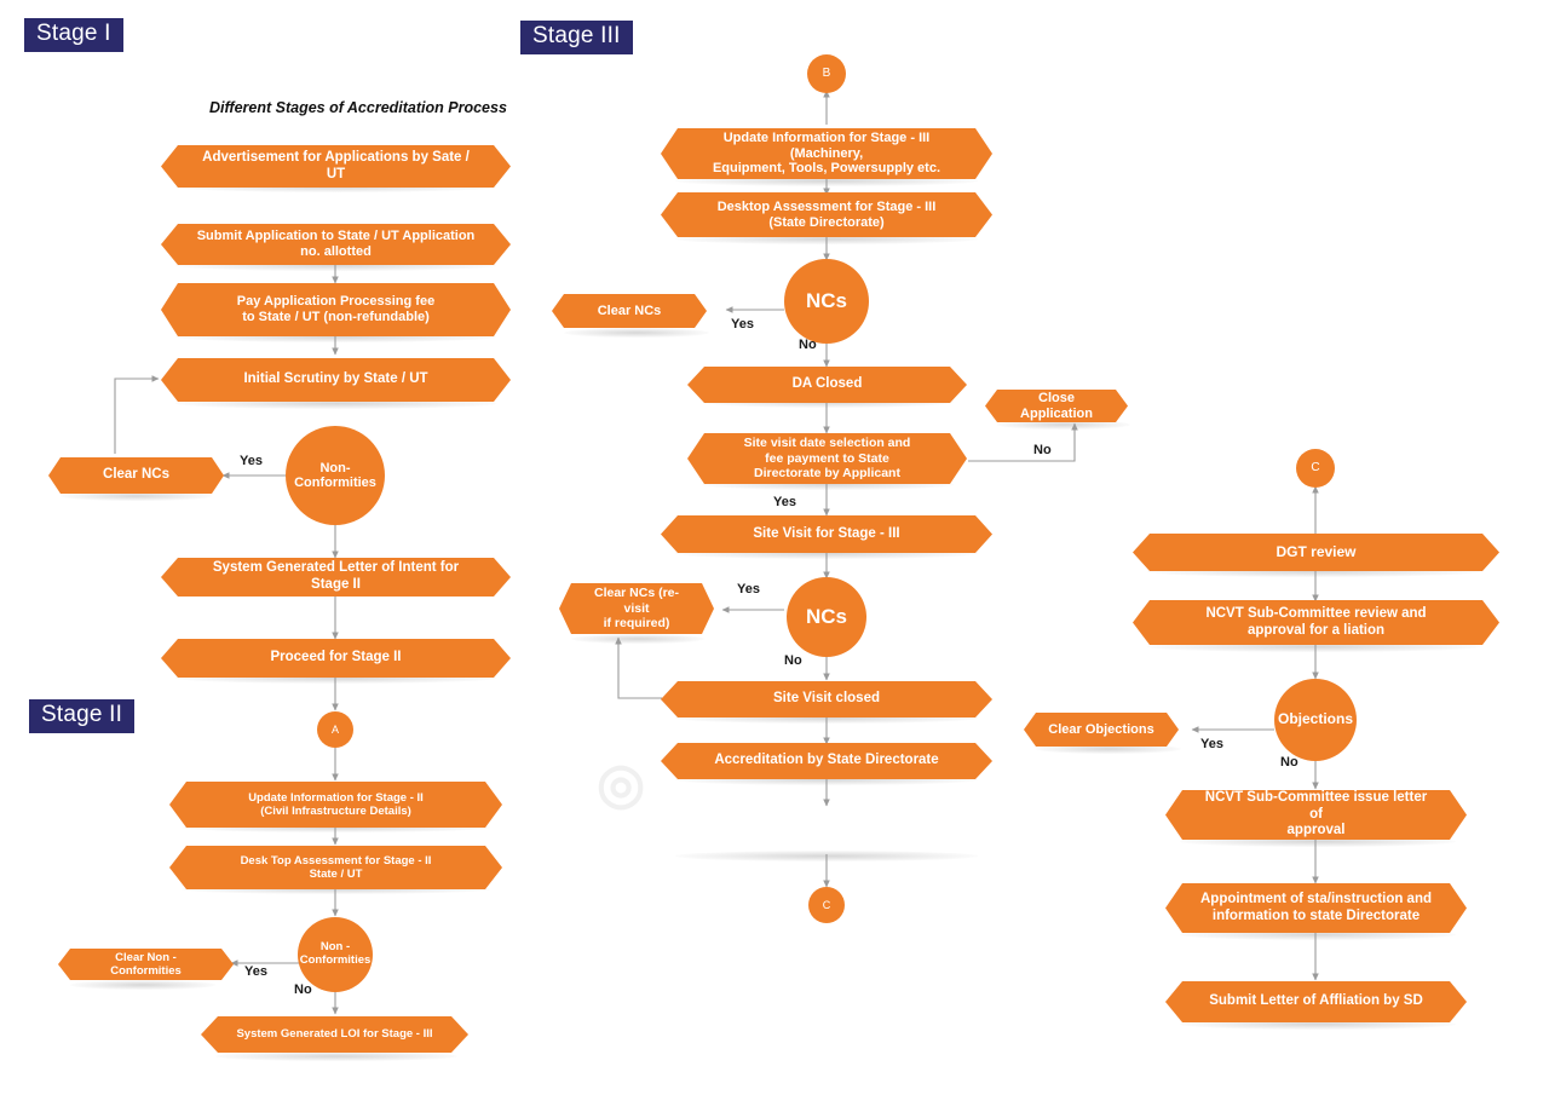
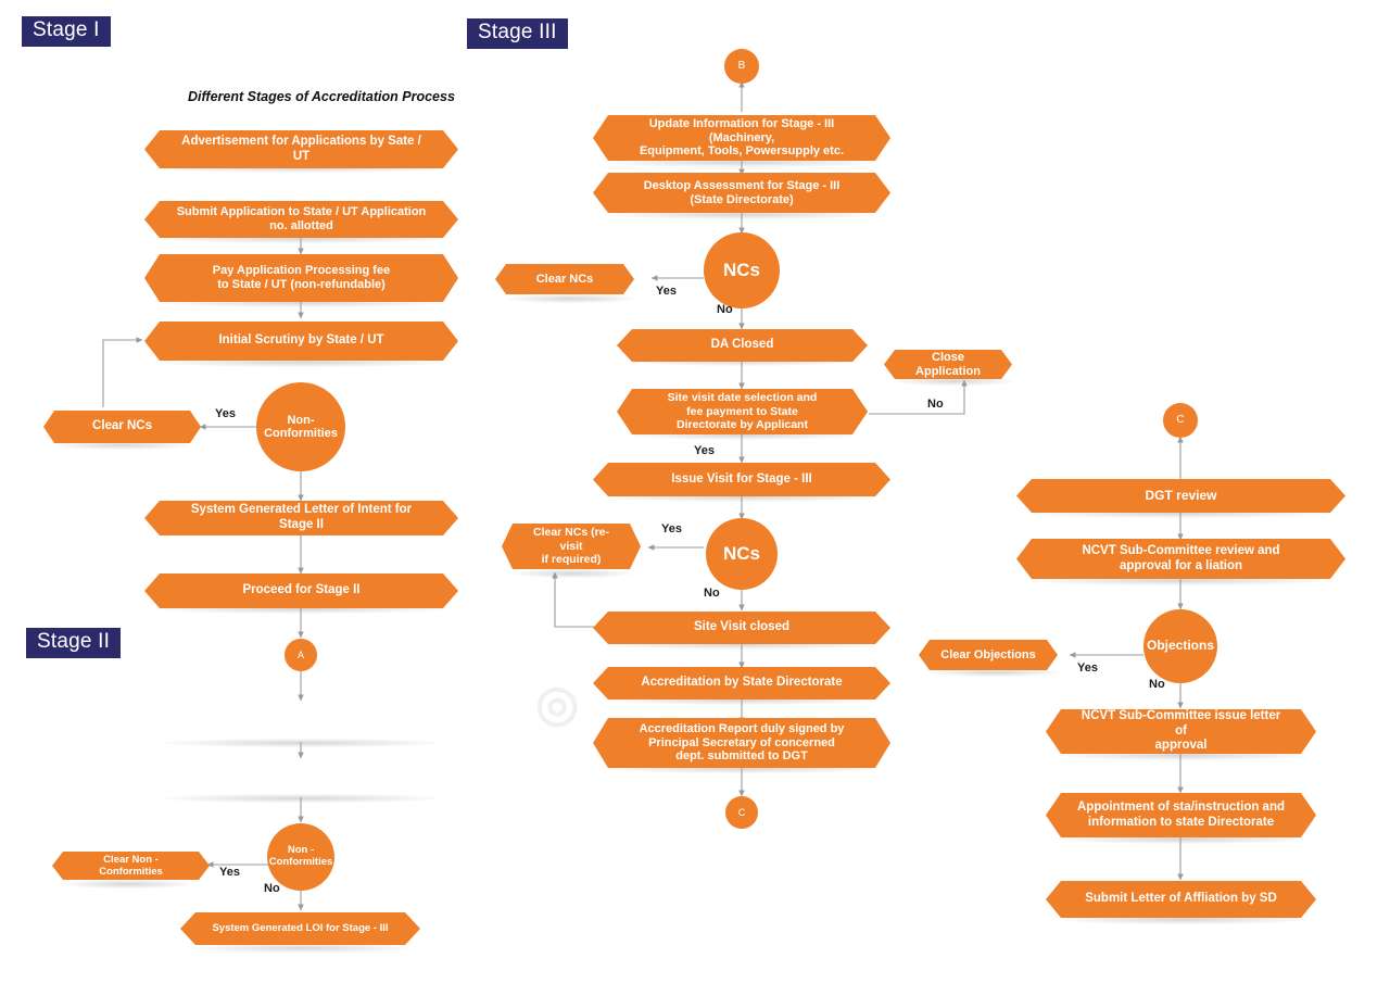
  Stage I
  Stage II
  Stage III
  Different Stages of Accreditation Process
  Advertisement for Applications by Sate / UT
  Submit Application to State / UT Application no. allotted
  Pay Application Processing fee
  to State / UT (non-refundable)
  Initial Scrutiny by State / UT
  Clear NCs
  Non-Conformities
  Yes
  System Generated Letter of Intent for Stage II
  Proceed for Stage II
  A
- Update Information for Stage - II
- (Civil Infrastructure Details)
- Desk Top Assessment for Stage - II
- State / UT
  Non -
  Conformities
  Clear Non - Conformities
  Yes
  No
  System Generated LOI for Stage - III
  B
  Update Information for Stage - III (Machinery,
  Equipment, Tools, Powersupply etc.
  Desktop Assessment for Stage - III
  (State Directorate)
  NCs
  Clear NCs
  Yes
  No
  DA Closed
  Close Application
  No
  Site visit date selection and
  fee payment to State
  Directorate by Applicant
  Yes
- Site Visit for Stage - III
+ Issue Visit for Stage - III
  NCs
  Clear NCs (re-visit
  if required)
  Yes
  No
  Site Visit closed
  Accreditation by State Directorate
+ Accreditation Report duly signed by
+ Principal Secretary of concerned
+ dept. submitted to DGT
  C
  C
  DGT review
  NCVT Sub-Committee review and
  approval for a liation
  Objections
  Clear Objections
  Yes
  No
  NCVT Sub-Committee issue letter of
  approval
  Appointment of sta/instruction and
  information to state Directorate
  Submit Letter of Affliation by SD
